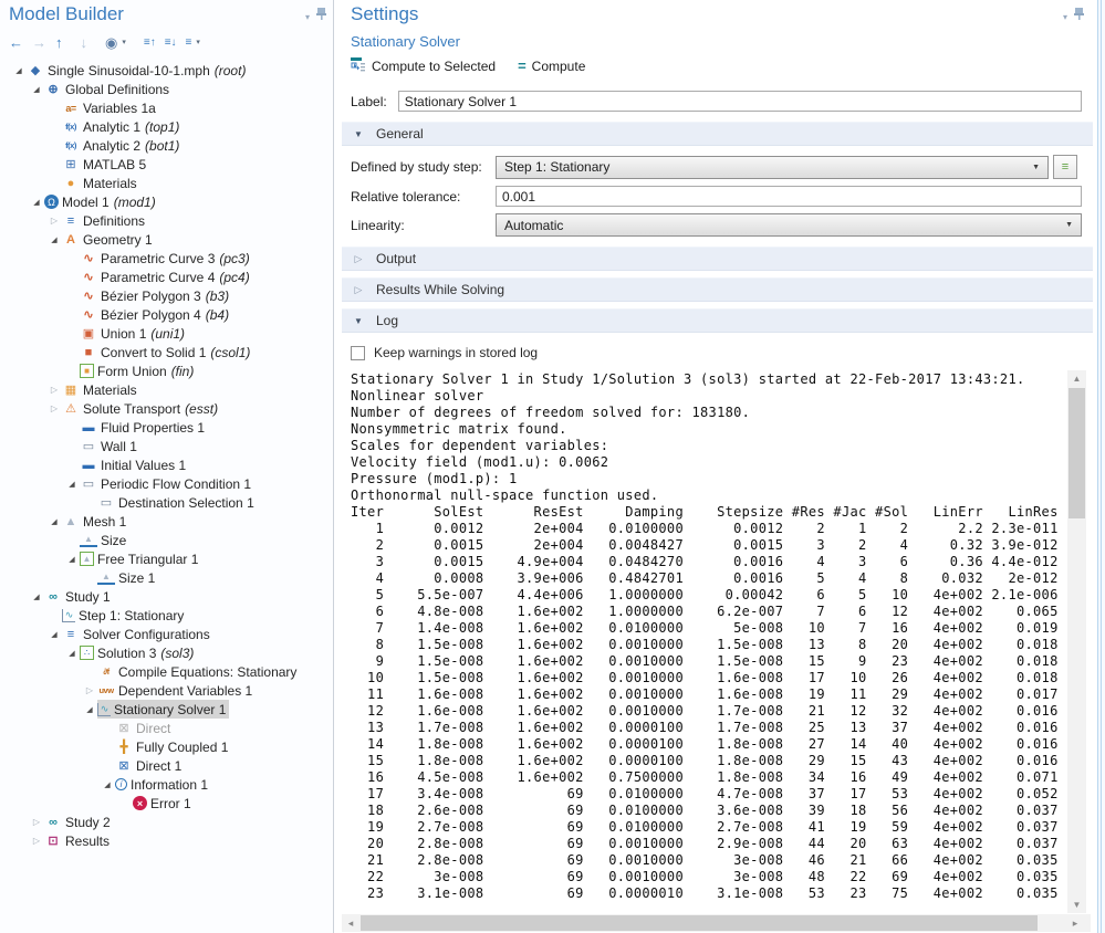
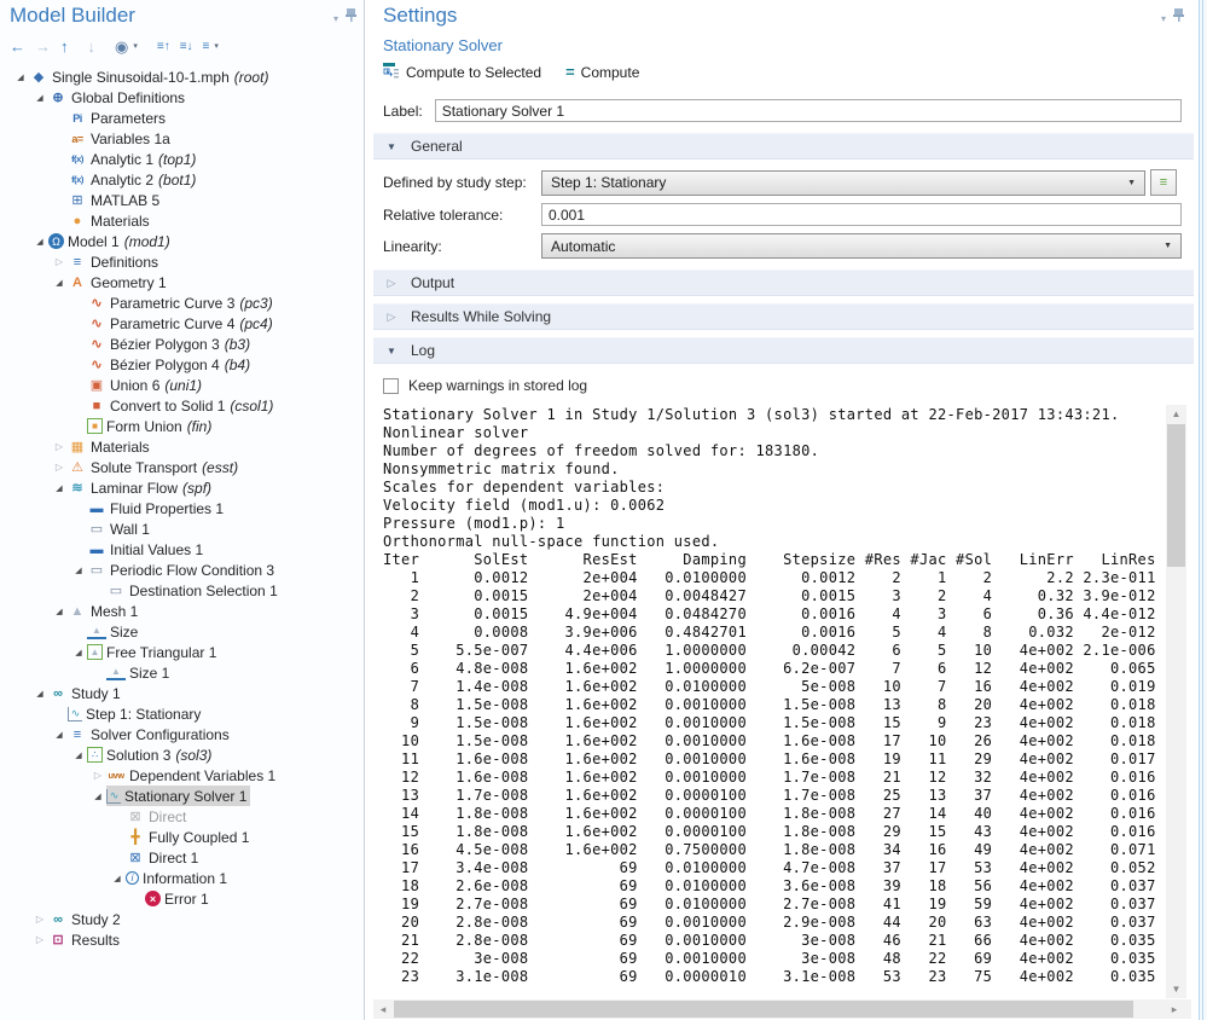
  Model Builder
  ▾
  ←
  →
  ↑
  ↓
  ◉
  ≡↑
  ≡↓
  ≡
  ◆
  Single Sinusoidal-10-1.mph
  (root)
  ⊕
  Global Definitions
+ Pi
+ Parameters
  a=
  Variables 1a
  f(x)
  Analytic 1
  (top1)
  f(x)
  Analytic 2
  (bot1)
  ⊞
  MATLAB 5
  ●
  Materials
  Ω
  Model 1
  (mod1)
  ▷
  ≡
  Definitions
  A
  Geometry 1
  ∿
  Parametric Curve 3
  (pc3)
  ∿
  Parametric Curve 4
  (pc4)
  ∿
  Bézier Polygon 3
  (b3)
  ∿
  Bézier Polygon 4
  (b4)
  ▣
- Union 1
+ Union 6
  (uni1)
  ■
  Convert to Solid 1
  (csol1)
  ■
  Form Union
  (fin)
  ▷
  ▦
  Materials
  ▷
  ⚠
  Solute Transport
  (esst)
+ ≋
+ Laminar Flow
+ (spf)
  ▬
  Fluid Properties 1
  ▭
  Wall 1
  ▬
  Initial Values 1
  ▭
- Periodic Flow Condition 1
+ Periodic Flow Condition 3
  ▭
  Destination Selection 1
  ▲
  Mesh 1
  ▲
  Size
  ▲
  Free Triangular 1
  ▲
  Size 1
  ∞
  Study 1
  ∿
  Step 1: Stationary
  ≡
  Solver Configurations
  ∴
  Solution 3
  (sol3)
- ∂f
- Compile Equations: Stationary
  ▷
  uvw
  Dependent Variables 1
  ∿
  Stationary Solver 1
  ⊠
  Direct
  ╋
  Fully Coupled 1
  ⊠
  Direct 1
  i
  Information 1
  ×
  Error 1
  ▷
  ∞
  Study 2
  ▷
  ⊡
  Results
  Settings
  ▾
  Stationary Solver
  Compute to Selected
  =
  Compute
  Label:
  Stationary Solver 1
  ▼
  General
  Defined by study step:
  Step 1: Stationary
  ≡
  Relative tolerance:
  0.001
  Linearity:
  Automatic
  ▷
  Output
  ▷
  Results While Solving
  ▼
  Log
  Keep warnings in stored log
  Stationary Solver 1 in Study 1/Solution 3 (sol3) started at 22-Feb-2017 13:43:21.
  Nonlinear solver
  Number of degrees of freedom solved for: 183180.
  Nonsymmetric matrix found.
  Scales for dependent variables:
  Velocity field (mod1.u): 0.0062
  Pressure (mod1.p): 1
  Orthonormal null-space function used.
  Iter SolEst ResEst Damping Stepsize #Res #Jac #Sol LinErr LinRes
  1 0.0012 2e+004 0.0100000 0.0012 2 1 2 2.2 2.3e-011
  2 0.0015 2e+004 0.0048427 0.0015 3 2 4 0.32 3.9e-012
  3 0.0015 4.9e+004 0.0484270 0.0016 4 3 6 0.36 4.4e-012
  4 0.0008 3.9e+006 0.4842701 0.0016 5 4 8 0.032 2e-012
  5 5.5e-007 4.4e+006 1.0000000 0.00042 6 5 10 4e+002 2.1e-006
  6 4.8e-008 1.6e+002 1.0000000 6.2e-007 7 6 12 4e+002 0.065
  7 1.4e-008 1.6e+002 0.0100000 5e-008 10 7 16 4e+002 0.019
  8 1.5e-008 1.6e+002 0.0010000 1.5e-008 13 8 20 4e+002 0.018
  9 1.5e-008 1.6e+002 0.0010000 1.5e-008 15 9 23 4e+002 0.018
  10 1.5e-008 1.6e+002 0.0010000 1.6e-008 17 10 26 4e+002 0.018
  11 1.6e-008 1.6e+002 0.0010000 1.6e-008 19 11 29 4e+002 0.017
  12 1.6e-008 1.6e+002 0.0010000 1.7e-008 21 12 32 4e+002 0.016
  13 1.7e-008 1.6e+002 0.0000100 1.7e-008 25 13 37 4e+002 0.016
  14 1.8e-008 1.6e+002 0.0000100 1.8e-008 27 14 40 4e+002 0.016
  15 1.8e-008 1.6e+002 0.0000100 1.8e-008 29 15 43 4e+002 0.016
  16 4.5e-008 1.6e+002 0.7500000 1.8e-008 34 16 49 4e+002 0.071
  17 3.4e-008 69 0.0100000 4.7e-008 37 17 53 4e+002 0.052
  18 2.6e-008 69 0.0100000 3.6e-008 39 18 56 4e+002 0.037
  19 2.7e-008 69 0.0100000 2.7e-008 41 19 59 4e+002 0.037
  20 2.8e-008 69 0.0010000 2.9e-008 44 20 63 4e+002 0.037
  21 2.8e-008 69 0.0010000 3e-008 46 21 66 4e+002 0.035
  22 3e-008 69 0.0010000 3e-008 48 22 69 4e+002 0.035
  23 3.1e-008 69 0.0000010 3.1e-008 53 23 75 4e+002 0.035
  ▲
  ▼
  ◂
  ▸
